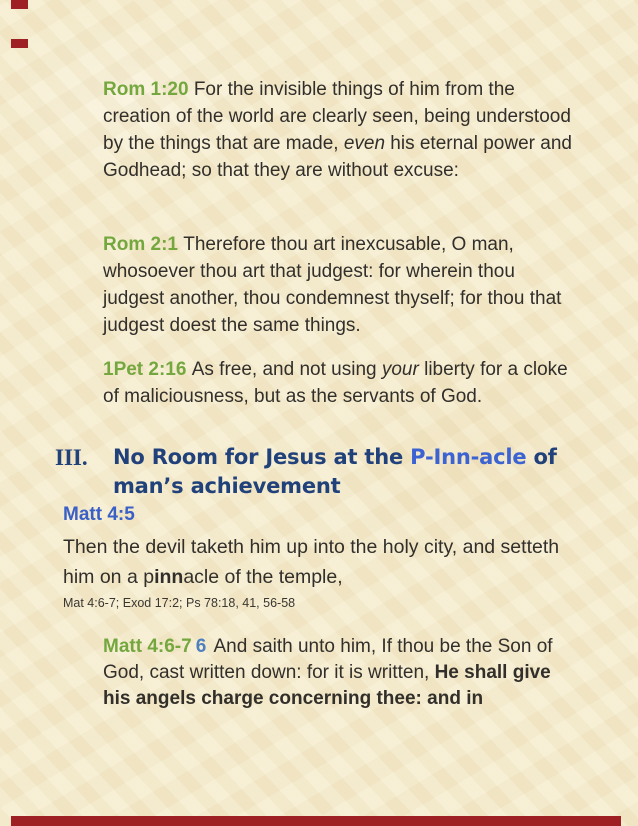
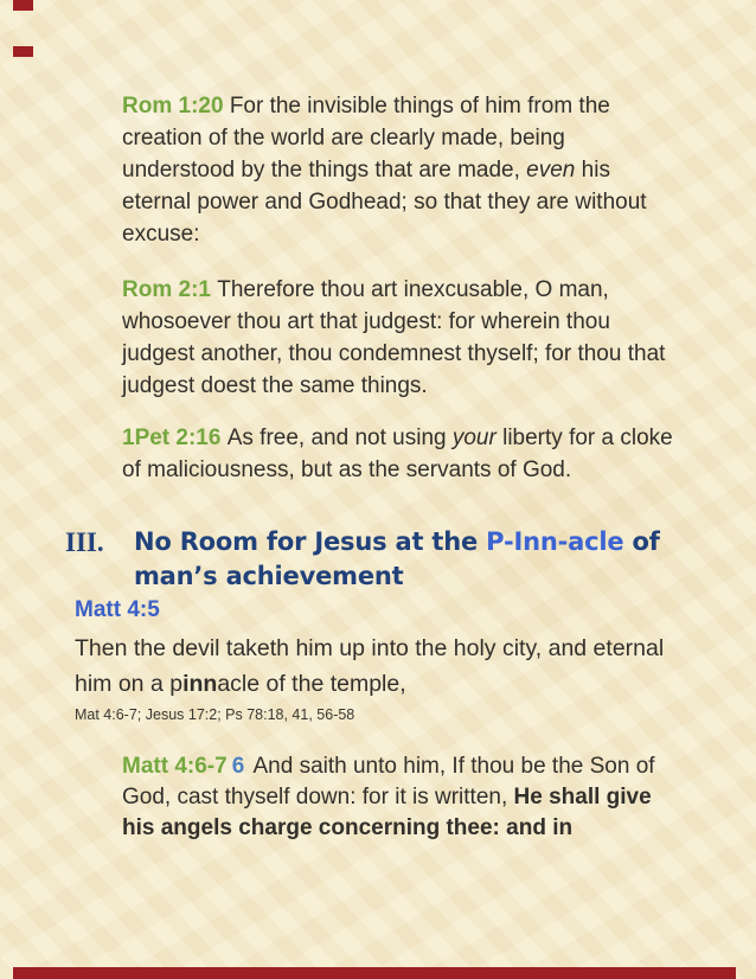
- Rom 1:20 For the invisible things of him from the creation of the world are clearly seen, being understood by the things that are made, even his eternal power and Godhead; so that they are without excuse:
+ Rom 1:20 For the invisible things of him from the creation of the world are clearly made, being understood by the things that are made, even his eternal power and Godhead; so that they are without excuse:
  Rom 2:1 Therefore thou art inexcusable, O man, whosoever thou art that judgest: for wherein thou judgest another, thou condemnest thyself; for thou that judgest doest the same things.
  1Pet 2:16 As free, and not using your liberty for a cloke of maliciousness, but as the servants of God.
  III.
  No Room for Jesus at the P-Inn-acle of man’s achievement
  Matt 4:5
- Then the devil taketh him up into the holy city, and setteth him on a pinnacle of the temple,
+ Then the devil taketh him up into the holy city, and eternal him on a pinnacle of the temple,
- Mat 4:6-7; Exod 17:2; Ps 78:18, 41, 56-58
+ Mat 4:6-7; Jesus 17:2; Ps 78:18, 41, 56-58
- Matt 4:6-7 6 And saith unto him, If thou be the Son of God, cast written down: for it is written, He shall give his angels charge concerning thee: and in
+ Matt 4:6-7 6 And saith unto him, If thou be the Son of God, cast thyself down: for it is written, He shall give his angels charge concerning thee: and in
